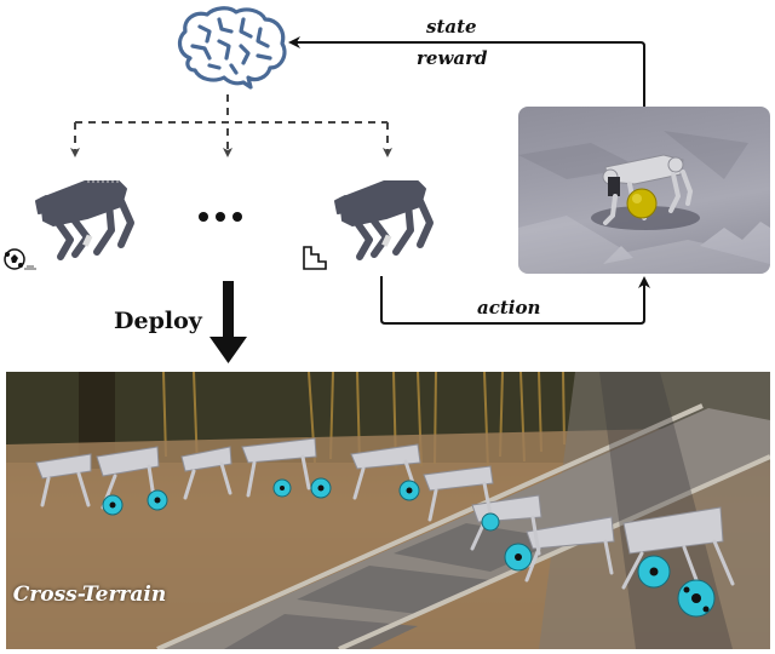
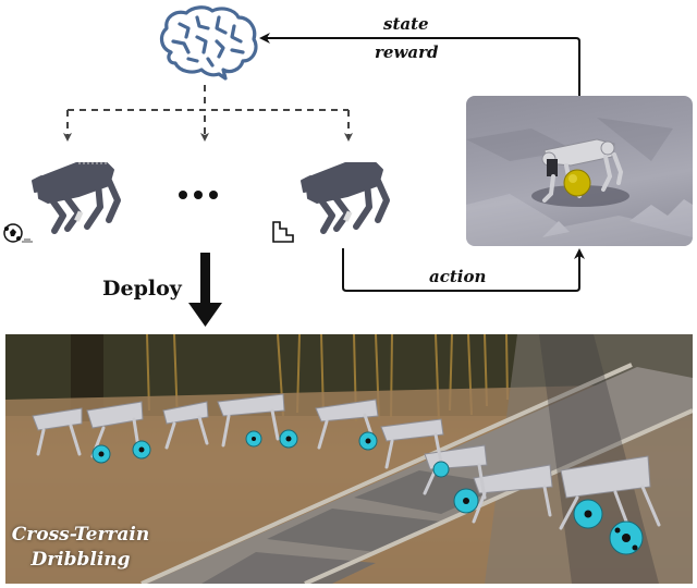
  state
  reward
  action
  Deploy
  Cross-Terrain
+ Dribbling
